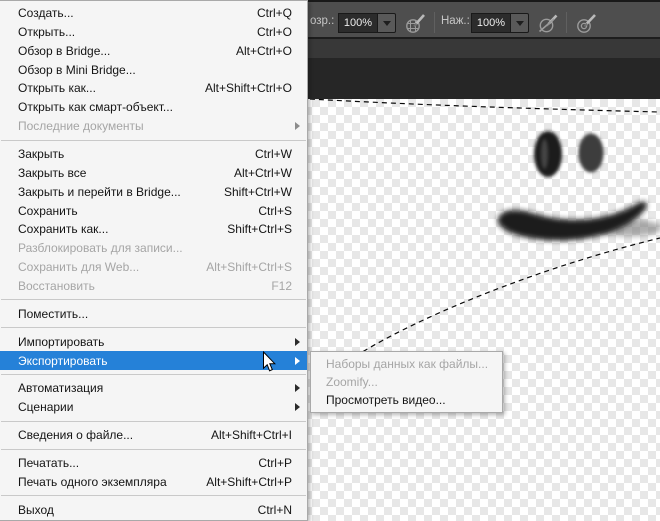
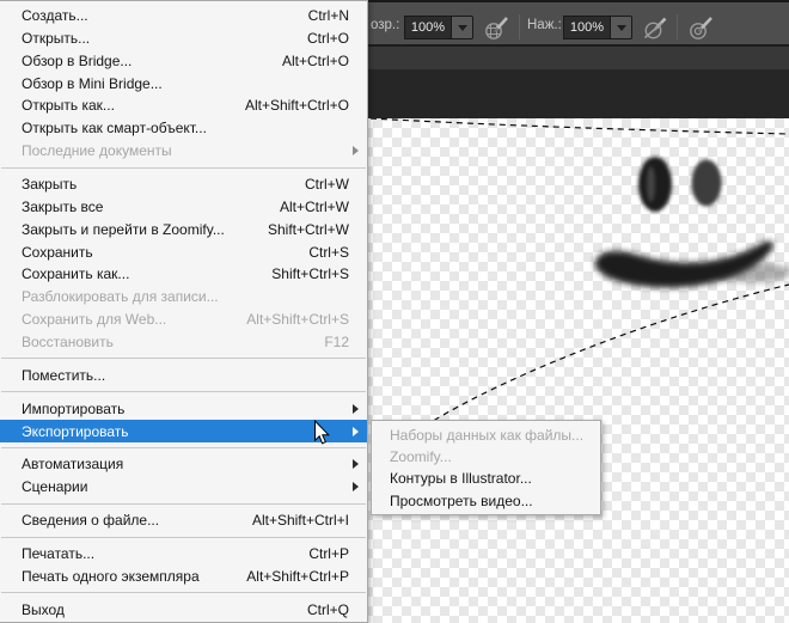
  озр.:
  100%
  Наж.:
  100%
  Создать...
- Ctrl+Q
+ Ctrl+N
  Открыть...
  Ctrl+O
  Обзор в Bridge...
  Alt+Ctrl+O
  Обзор в Mini Bridge...
  Открыть как...
  Alt+Shift+Ctrl+O
  Открыть как смарт-объект...
  Последние документы
  Закрыть
  Ctrl+W
  Закрыть все
  Alt+Ctrl+W
- Закрыть и перейти в Bridge...
+ Закрыть и перейти в Zoomify...
  Shift+Ctrl+W
  Сохранить
  Ctrl+S
  Сохранить как...
  Shift+Ctrl+S
  Разблокировать для записи...
  Сохранить для Web...
  Alt+Shift+Ctrl+S
  Восстановить
  F12
  Поместить...
  Импортировать
  Экспортировать
  Автоматизация
  Сценарии
  Сведения о файле...
  Alt+Shift+Ctrl+I
  Печатать...
  Ctrl+P
  Печать одного экземпляра
  Alt+Shift+Ctrl+P
  Выход
- Ctrl+N
+ Ctrl+Q
  Наборы данных как файлы...
  Zoomify...
+ Контуры в Illustrator...
  Просмотреть видео...
